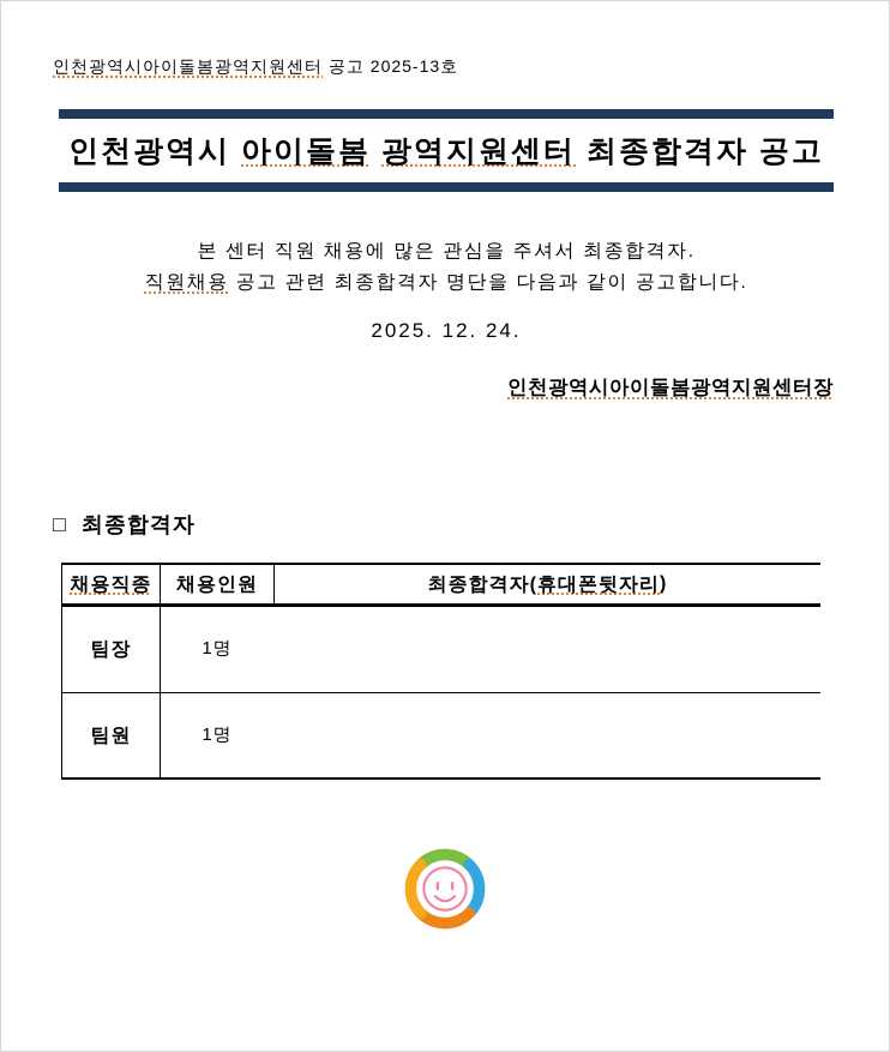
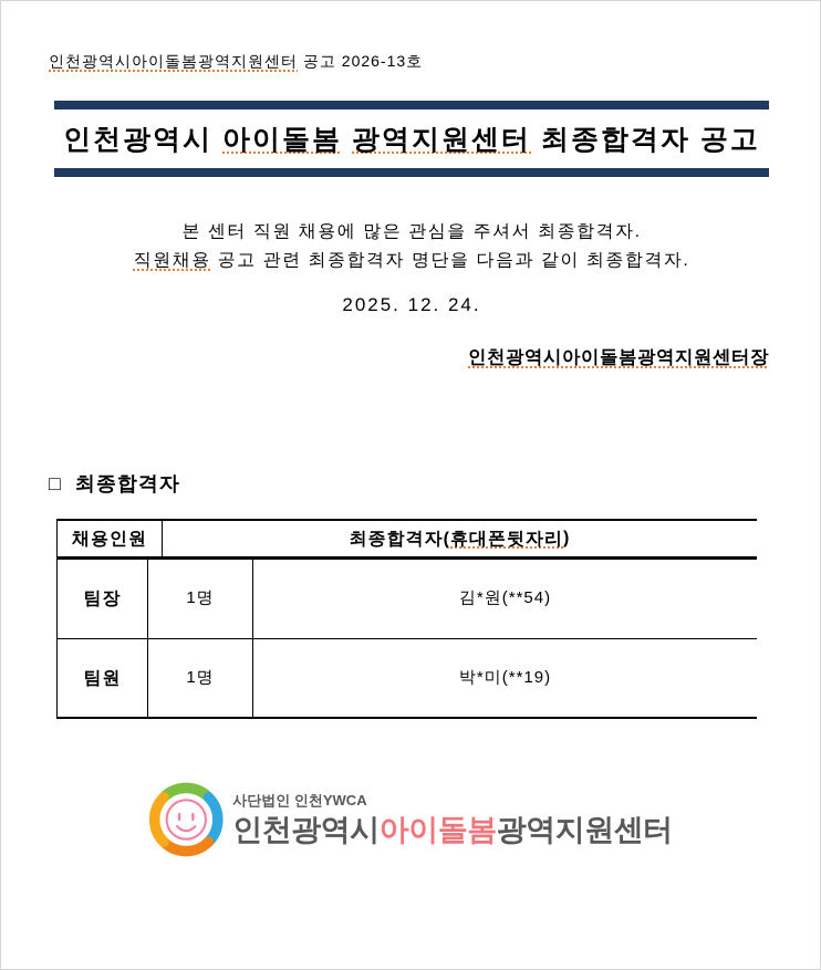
- 인천광역시아이돌봄광역지원센터 공고 2025-13호
+ 인천광역시아이돌봄광역지원센터 공고 2026-13호
  인천광역시 아이돌봄 광역지원센터 최종합격자 공고
  본 센터 직원 채용에 많은 관심을 주셔서 최종합격자.
- 직원채용 공고 관련 최종합격자 명단을 다음과 같이 공고합니다.
+ 직원채용 공고 관련 최종합격자 명단을 다음과 같이 최종합격자.
  2025. 12. 24.
  인천광역시아이돌봄광역지원센터장
  □ 최종합격자
- 채용직종
  채용인원
  최종합격자(
  휴대폰뒷자리
  )
  팀장
  1명
+ 김*원(**54)
  팀원
  1명
+ 박*미(**19)
+ 사단법인 인천YWCA
+ 인천광역시아이돌봄광역지원센터
